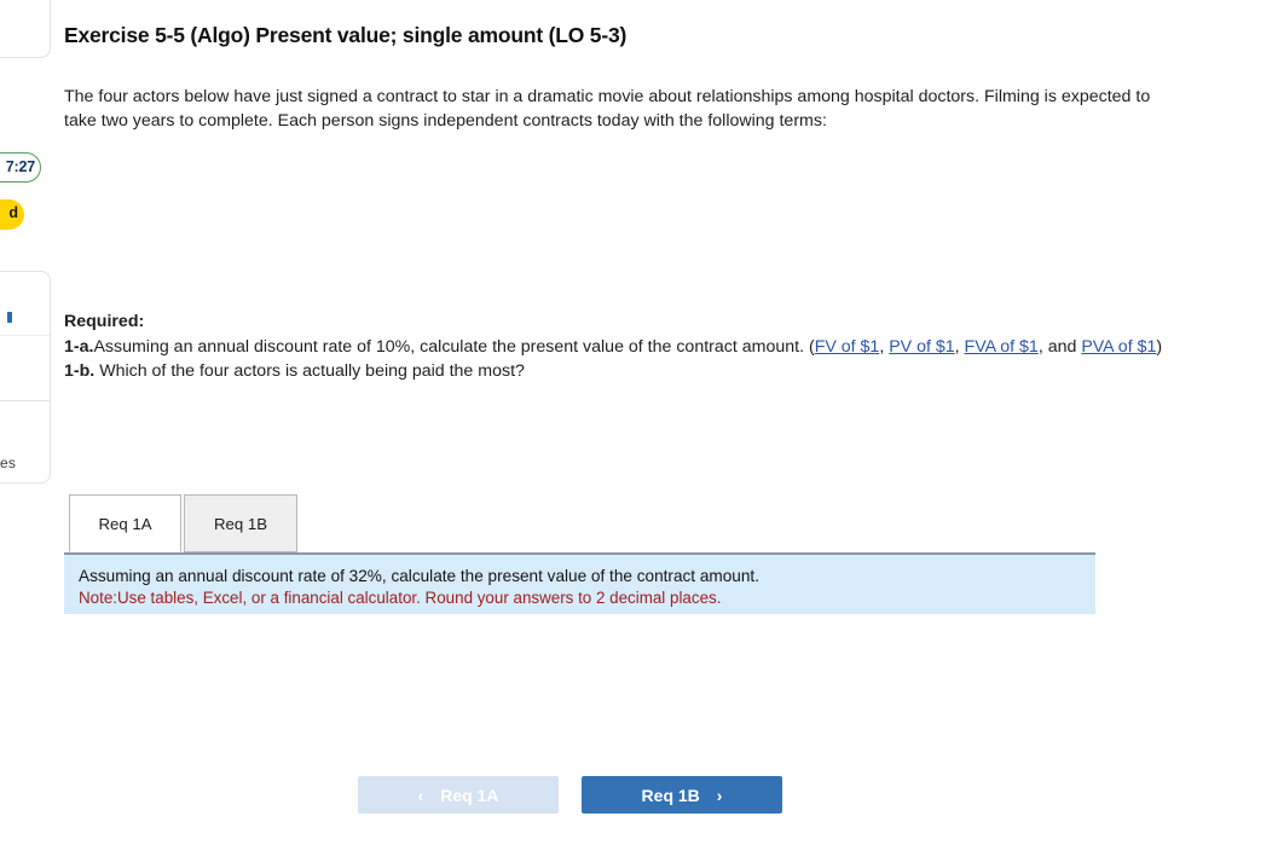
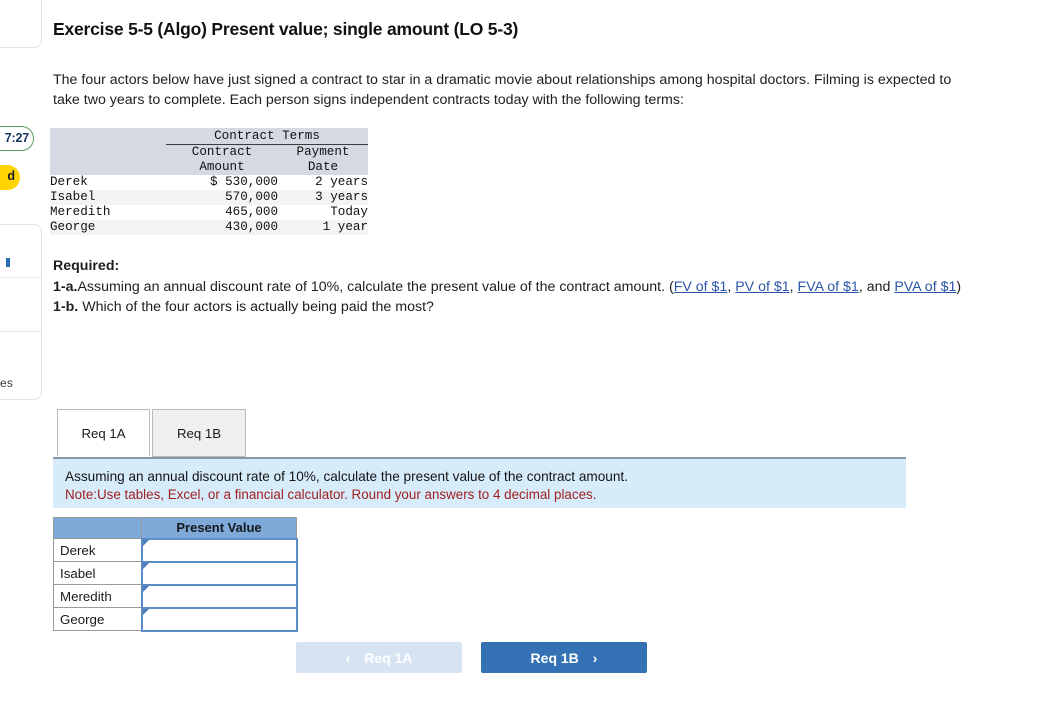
  es
  7:27
  d
  Exercise 5-5 (Algo) Present value; single amount (LO 5-3)
  The four actors below have just signed a contract to star in a dramatic movie about relationships among hospital doctors. Filming is expected to take two years to complete. Each person signs independent contracts today with the following terms:
+ 	Contract Terms
+ 	Contract	Payment
+ 	Amount	Date
+ Derek	$ 530,000	2 years
+ Isabel	570,000	3 years
+ Meredith	465,000	Today
+ George	430,000	1 year
  Required:
  1-a.Assuming an annual discount rate of 10%, calculate the present value of the contract amount. (FV of $1, PV of $1, FVA of $1, and PVA of $1)
  1-b. Which of the four actors is actually being paid the most?
  Req 1A
  Req 1B
- Assuming an annual discount rate of 32%, calculate the present value of the contract amount.
+ Assuming an annual discount rate of 10%, calculate the present value of the contract amount.
- Note:Use tables, Excel, or a financial calculator. Round your answers to 2 decimal places.
+ Note:Use tables, Excel, or a financial calculator. Round your answers to 4 decimal places.
+ 	Present Value
+ Derek
+ Isabel
+ Meredith
+ George
  ‹
  Req 1A
  Req 1B
  ›
